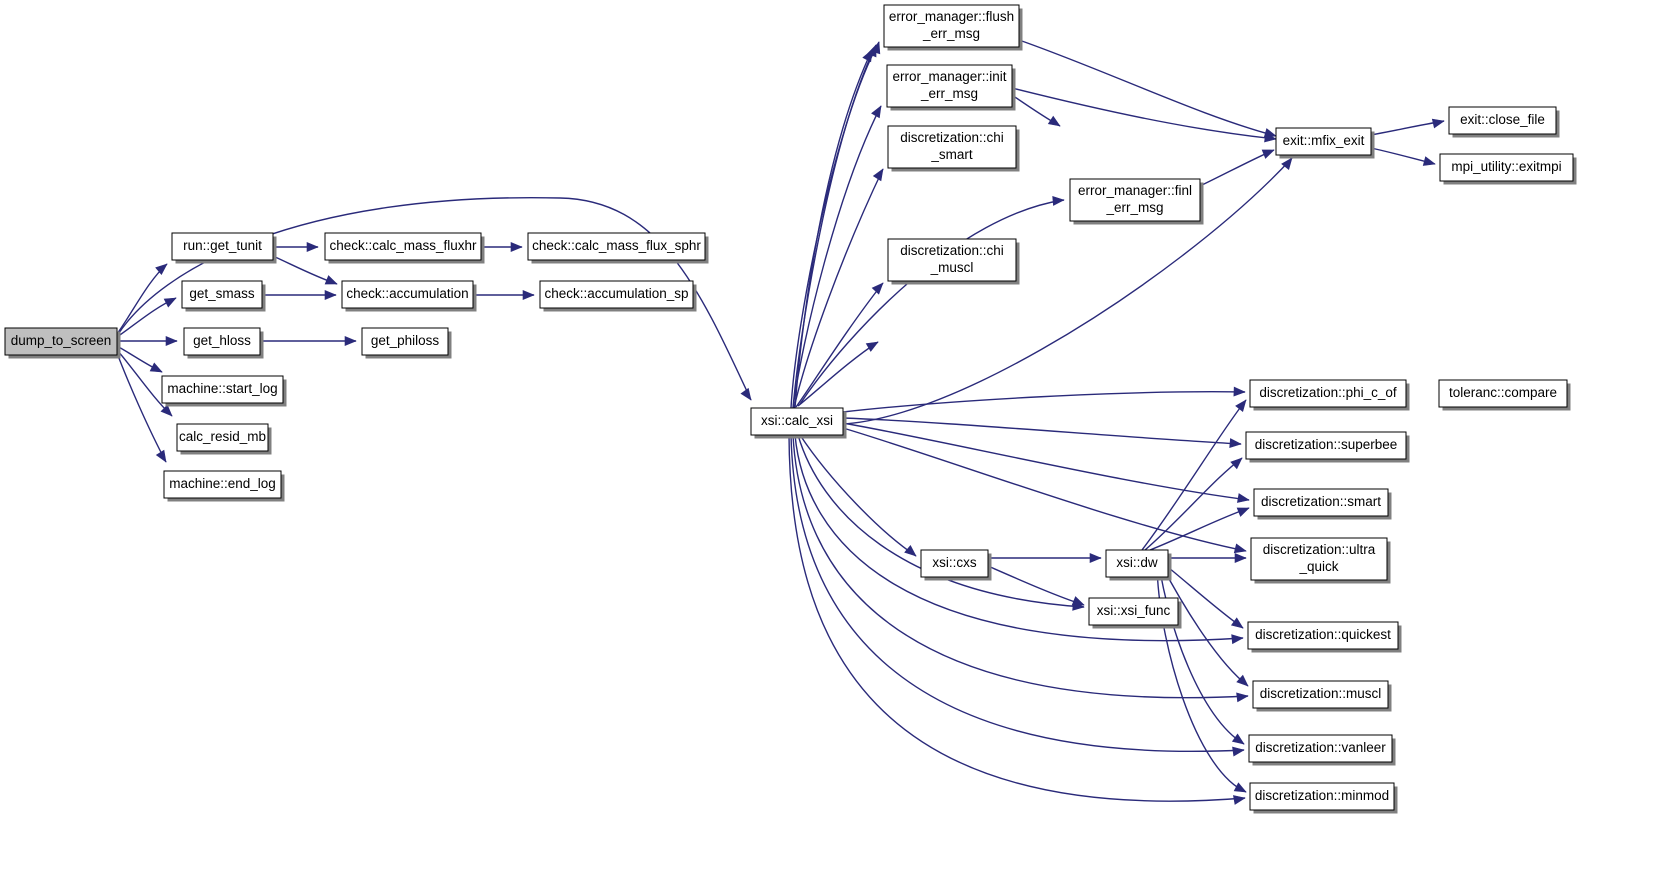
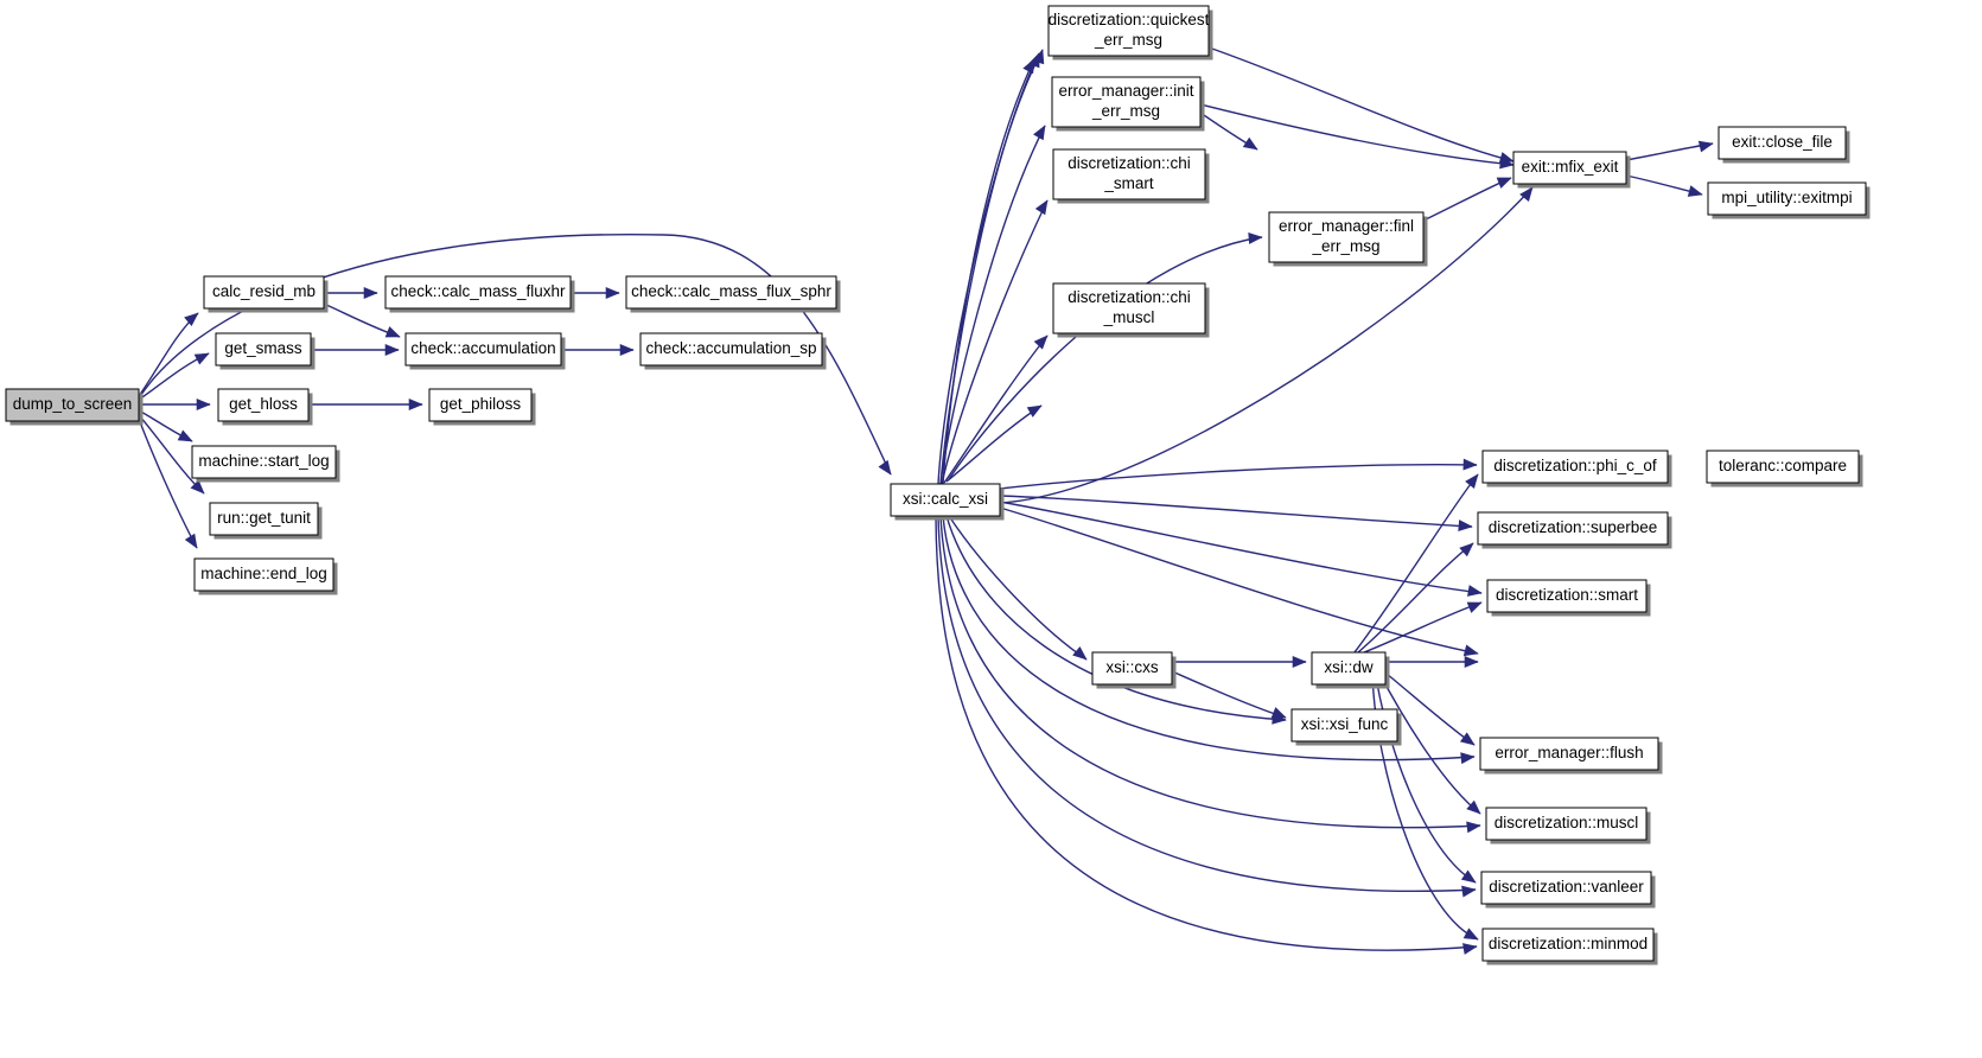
  dump_to_screen
- run::get_tunit
+ calc_resid_mb
  get_smass
  get_hloss
  machine::start_log
- calc_resid_mb
+ run::get_tunit
  machine::end_log
  check::calc_mass_fluxhr
  check::accumulation
  get_philoss
  check::calc_mass_flux_sphr
  check::accumulation_sp
  xsi::calc_xsi
- error_manager::flush
+ discretization::quickest
  _err_msg
  error_manager::init
  _err_msg
  discretization::chi
  _smart
  discretization::chi
  _muscl
  error_manager::finl
  _err_msg
  exit::mfix_exit
  exit::close_file
  mpi_utility::exitmpi
  discretization::phi_c_of
  toleranc::compare
  discretization::superbee
  discretization::smart
- discretization::ultra
- _quick
- discretization::quickest
+ error_manager::flush
  discretization::muscl
  discretization::vanleer
  discretization::minmod
  xsi::cxs
  xsi::dw
  xsi::xsi_func
